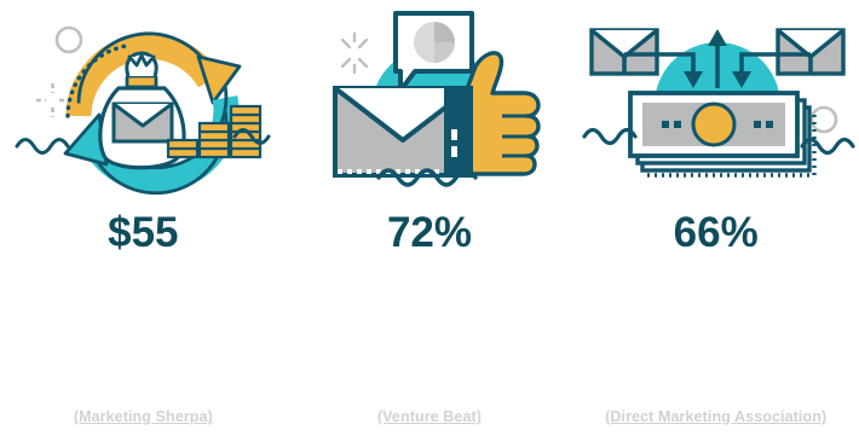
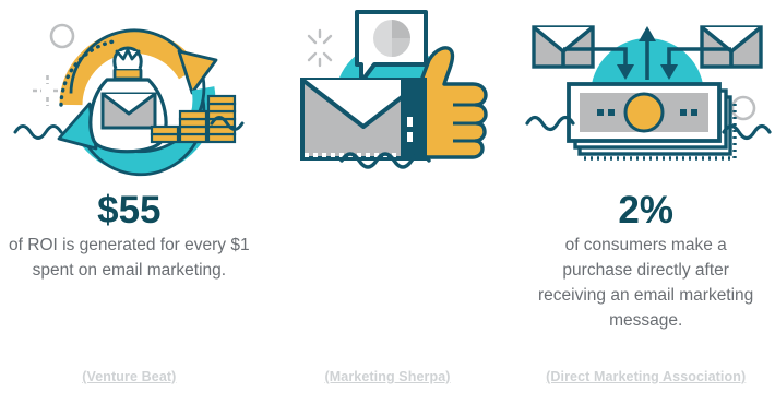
  $55
+ of ROI is generated for every $1 spent on email marketing.
- (Marketing Sherpa)
+ (Venture Beat)
- 72%
- (Venture Beat)
+ (Marketing Sherpa)
- 66%
+ 2%
+ of consumers make a purchase directly after receiving an email marketing message.
  (Direct Marketing Association)
